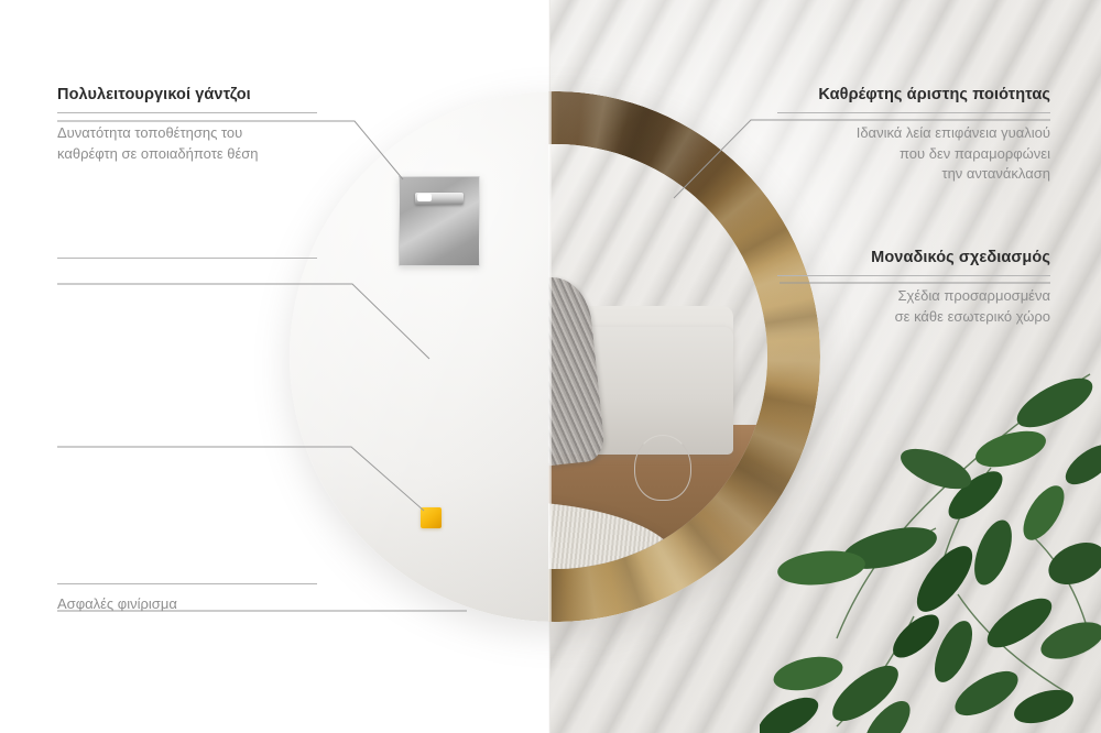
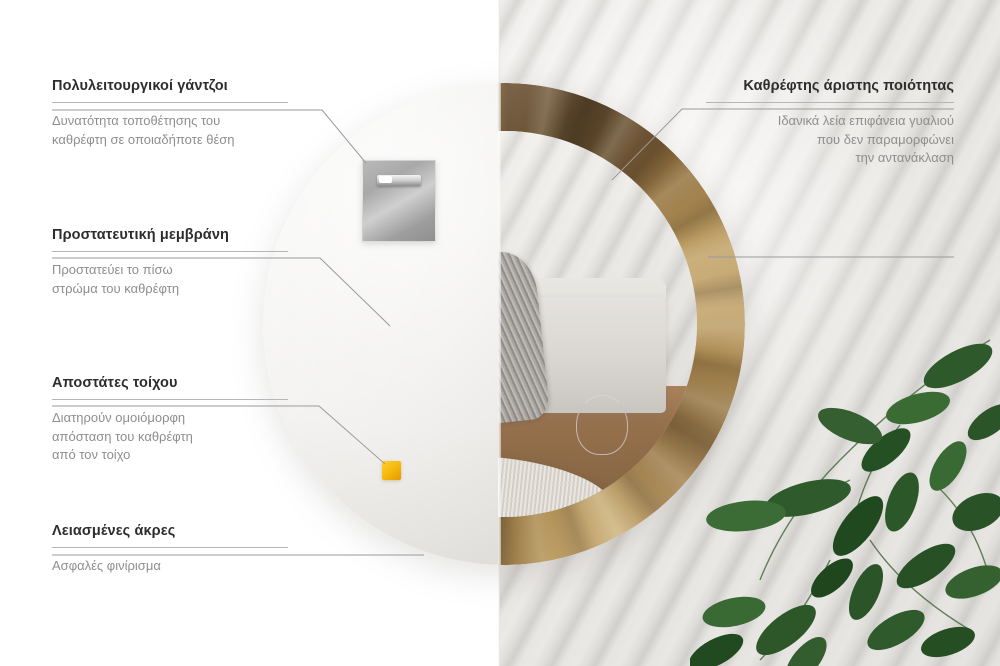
  Πολυλειτουργικοί γάντζοι
  Δυνατότητα τοποθέτησης του
  καθρέφτη σε οποιαδήποτε θέση
+ Προστατευτική μεμβράνη
+ Προστατεύει το πίσω
+ στρώμα του καθρέφτη
+ Αποστάτες τοίχου
+ Διατηρούν ομοιόμορφη
+ απόσταση του καθρέφτη
+ από τον τοίχο
+ Λειασμένες άκρες
  Ασφαλές φινίρισμα
  Καθρέφτης άριστης ποιότητας
  Ιδανικά λεία επιφάνεια γυαλιού
  που δεν παραμορφώνει
  την αντανάκλαση
- Μοναδικός σχεδιασμός
- Σχέδια προσαρμοσμένα
- σε κάθε εσωτερικό χώρο
